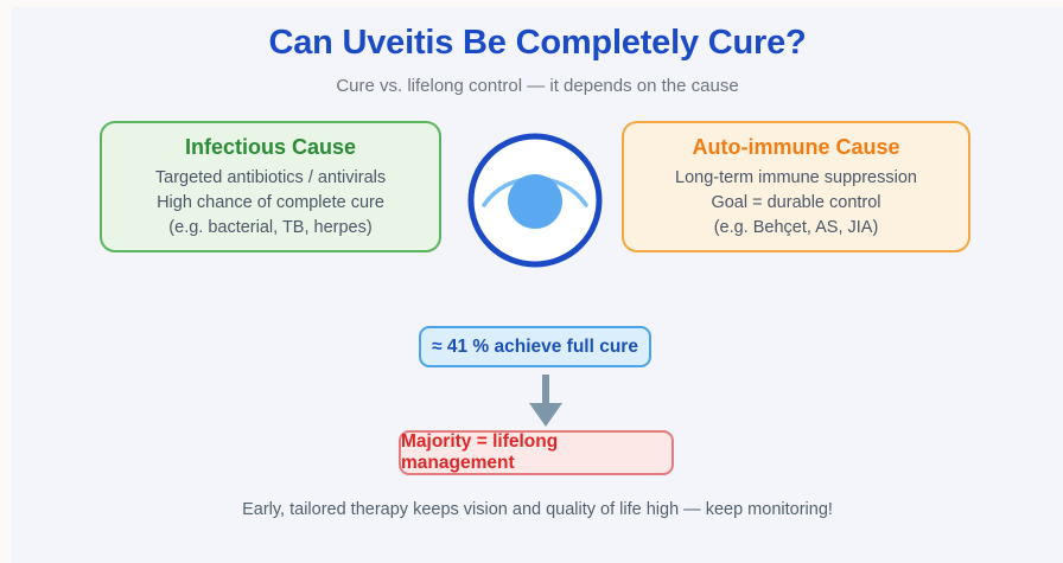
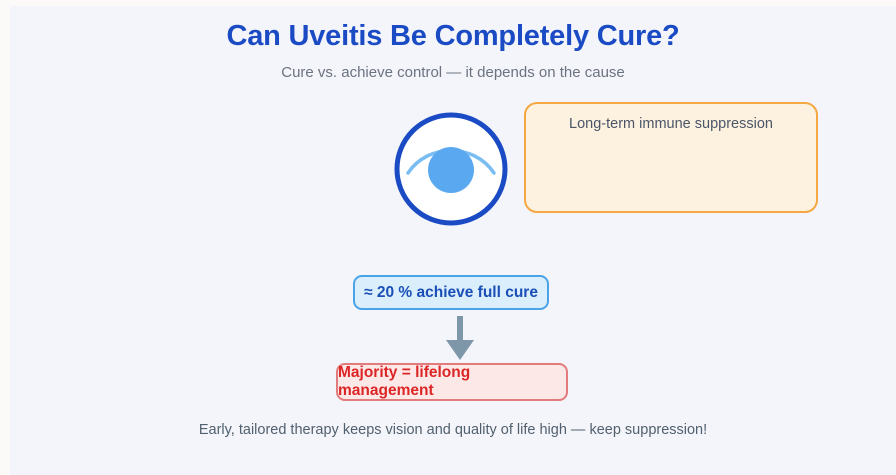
  Can Uveitis Be Completely Cure?
- Cure vs. lifelong control — it depends on the cause
+ Cure vs. achieve control — it depends on the cause
- Infectious Cause
- Targeted antibiotics / antivirals
- High chance of complete cure
- (e.g. bacterial, TB, herpes)
- Auto-immune Cause
  Long-term immune suppression
- Goal = durable control
- (e.g. Behçet, AS, JIA)
- ≈ 41 % achieve full cure
+ ≈ 20 % achieve full cure
  Majority = lifelong management
- Early, tailored therapy keeps vision and quality of life high — keep monitoring!
+ Early, tailored therapy keeps vision and quality of life high — keep suppression!
